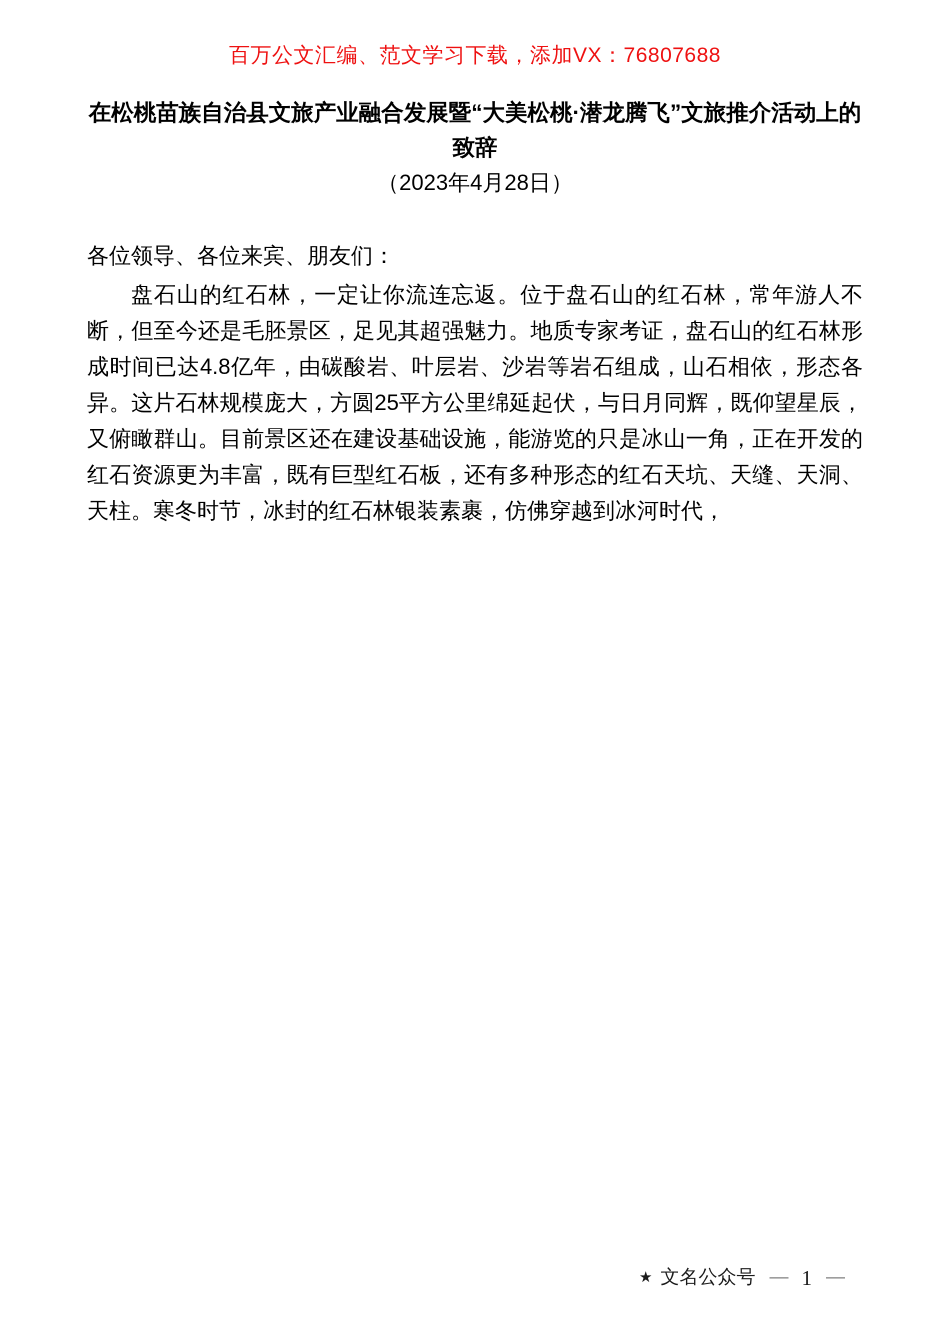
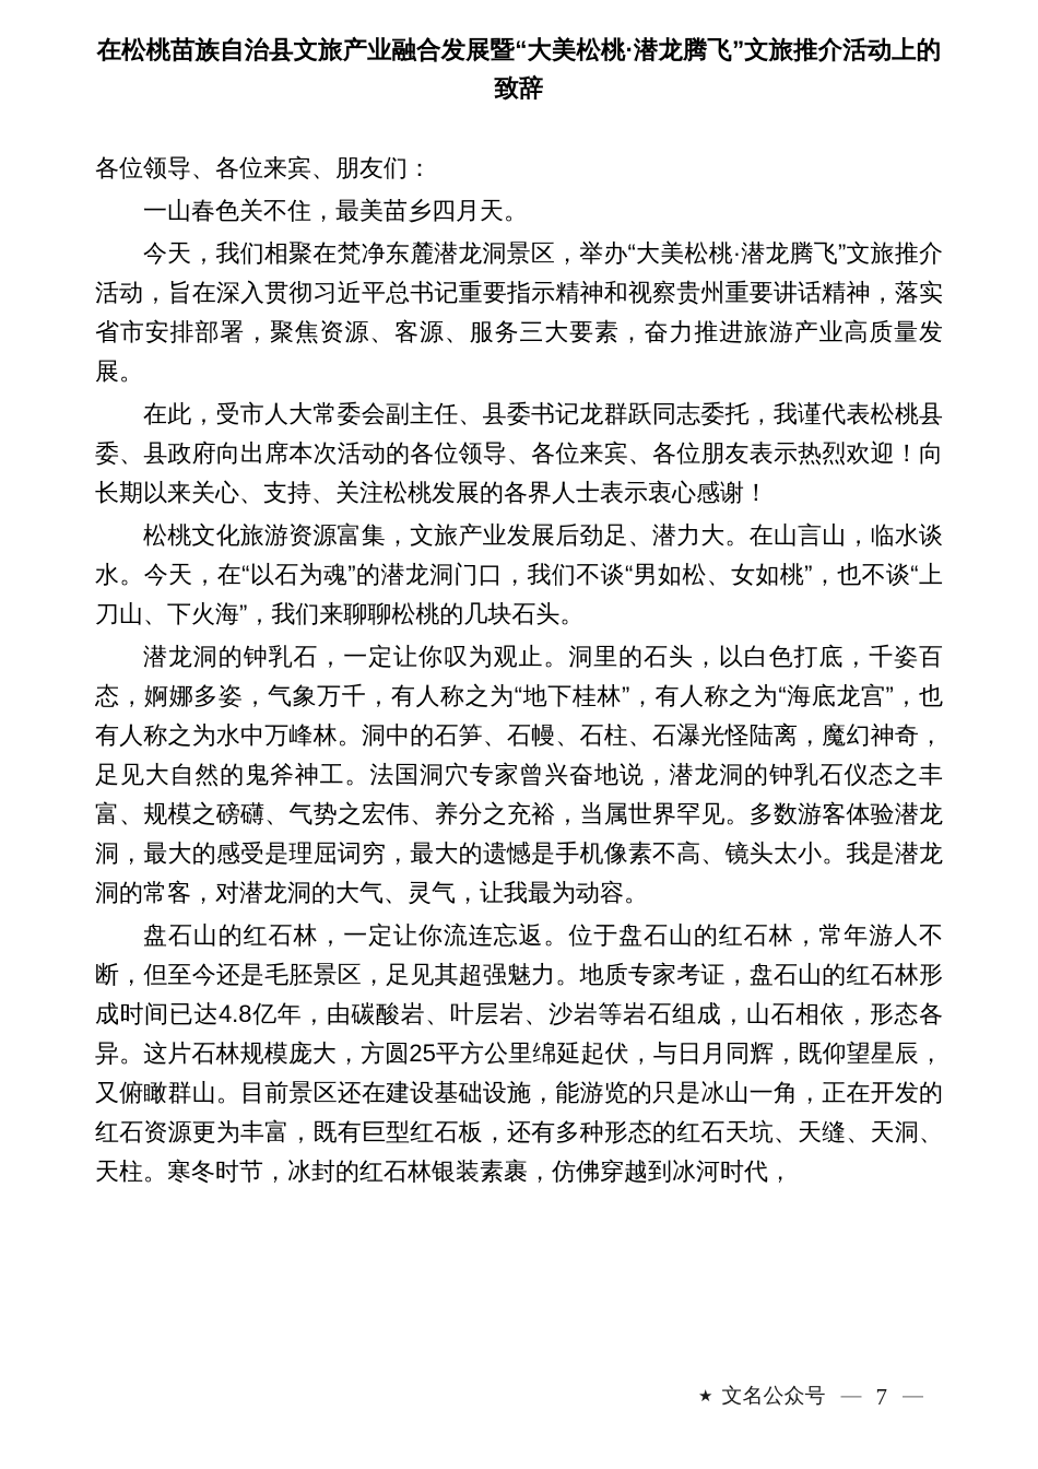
- 百万公文汇编、范文学习下载，添加VX：76807688
  在松桃苗族自治县文旅产业融合发展暨“大美松桃·潜龙腾飞”文旅推介活动上的致辞
- （2023年4月28日）
  各位领导、各位来宾、朋友们：
+ 一山春色关不住，最美苗乡四月天。
+ 今天，我们相聚在梵净东麓潜龙洞景区，举办“大美松桃·潜龙腾飞”文旅推介活动，旨在深入贯彻习近平总书记重要指示精神和视察贵州重要讲话精神，落实省市安排部署，聚焦资源、客源、服务三大要素，奋力推进旅游产业高质量发展。
+ 在此，受市人大常委会副主任、县委书记龙群跃同志委托，我谨代表松桃县委、县政府向出席本次活动的各位领导、各位来宾、各位朋友表示热烈欢迎！向长期以来关心、支持、关注松桃发展的各界人士表示衷心感谢！
+ 松桃文化旅游资源富集，文旅产业发展后劲足、潜力大。在山言山，临水谈水。今天，在“以石为魂”的潜龙洞门口，我们不谈“男如松、女如桃”，也不谈“上刀山、下火海”，我们来聊聊松桃的几块石头。
+ 潜龙洞的钟乳石，一定让你叹为观止。洞里的石头，以白色打底，千姿百态，婀娜多姿，气象万千，有人称之为“地下桂林”，有人称之为“海底龙宫”，也有人称之为水中万峰林。洞中的石笋、石幔、石柱、石瀑光怪陆离，魔幻神奇，足见大自然的鬼斧神工。法国洞穴专家曾兴奋地说，潜龙洞的钟乳石仪态之丰富、规模之磅礴、气势之宏伟、养分之充裕，当属世界罕见。多数游客体验潜龙洞，最大的感受是理屈词穷，最大的遗憾是手机像素不高、镜头太小。我是潜龙洞的常客，对潜龙洞的大气、灵气，让我最为动容。
  盘石山的红石林，一定让你流连忘返。位于盘石山的红石林，常年游人不断，但至今还是毛胚景区，足见其超强魅力。地质专家考证，盘石山的红石林形成时间已达4.8亿年，由碳酸岩、叶层岩、沙岩等岩石组成，山石相依，形态各异。这片石林规模庞大，方圆25平方公里绵延起伏，与日月同辉，既仰望星辰，又俯瞰群山。目前景区还在建设基础设施，能游览的只是冰山一角，正在开发的红石资源更为丰富，既有巨型红石板，还有多种形态的红石天坑、天缝、天洞、天柱。寒冬时节，冰封的红石林银装素裹，仿佛穿越到冰河时代，
  ★
  文名公众号
  —
- 1
+ 7
  —
